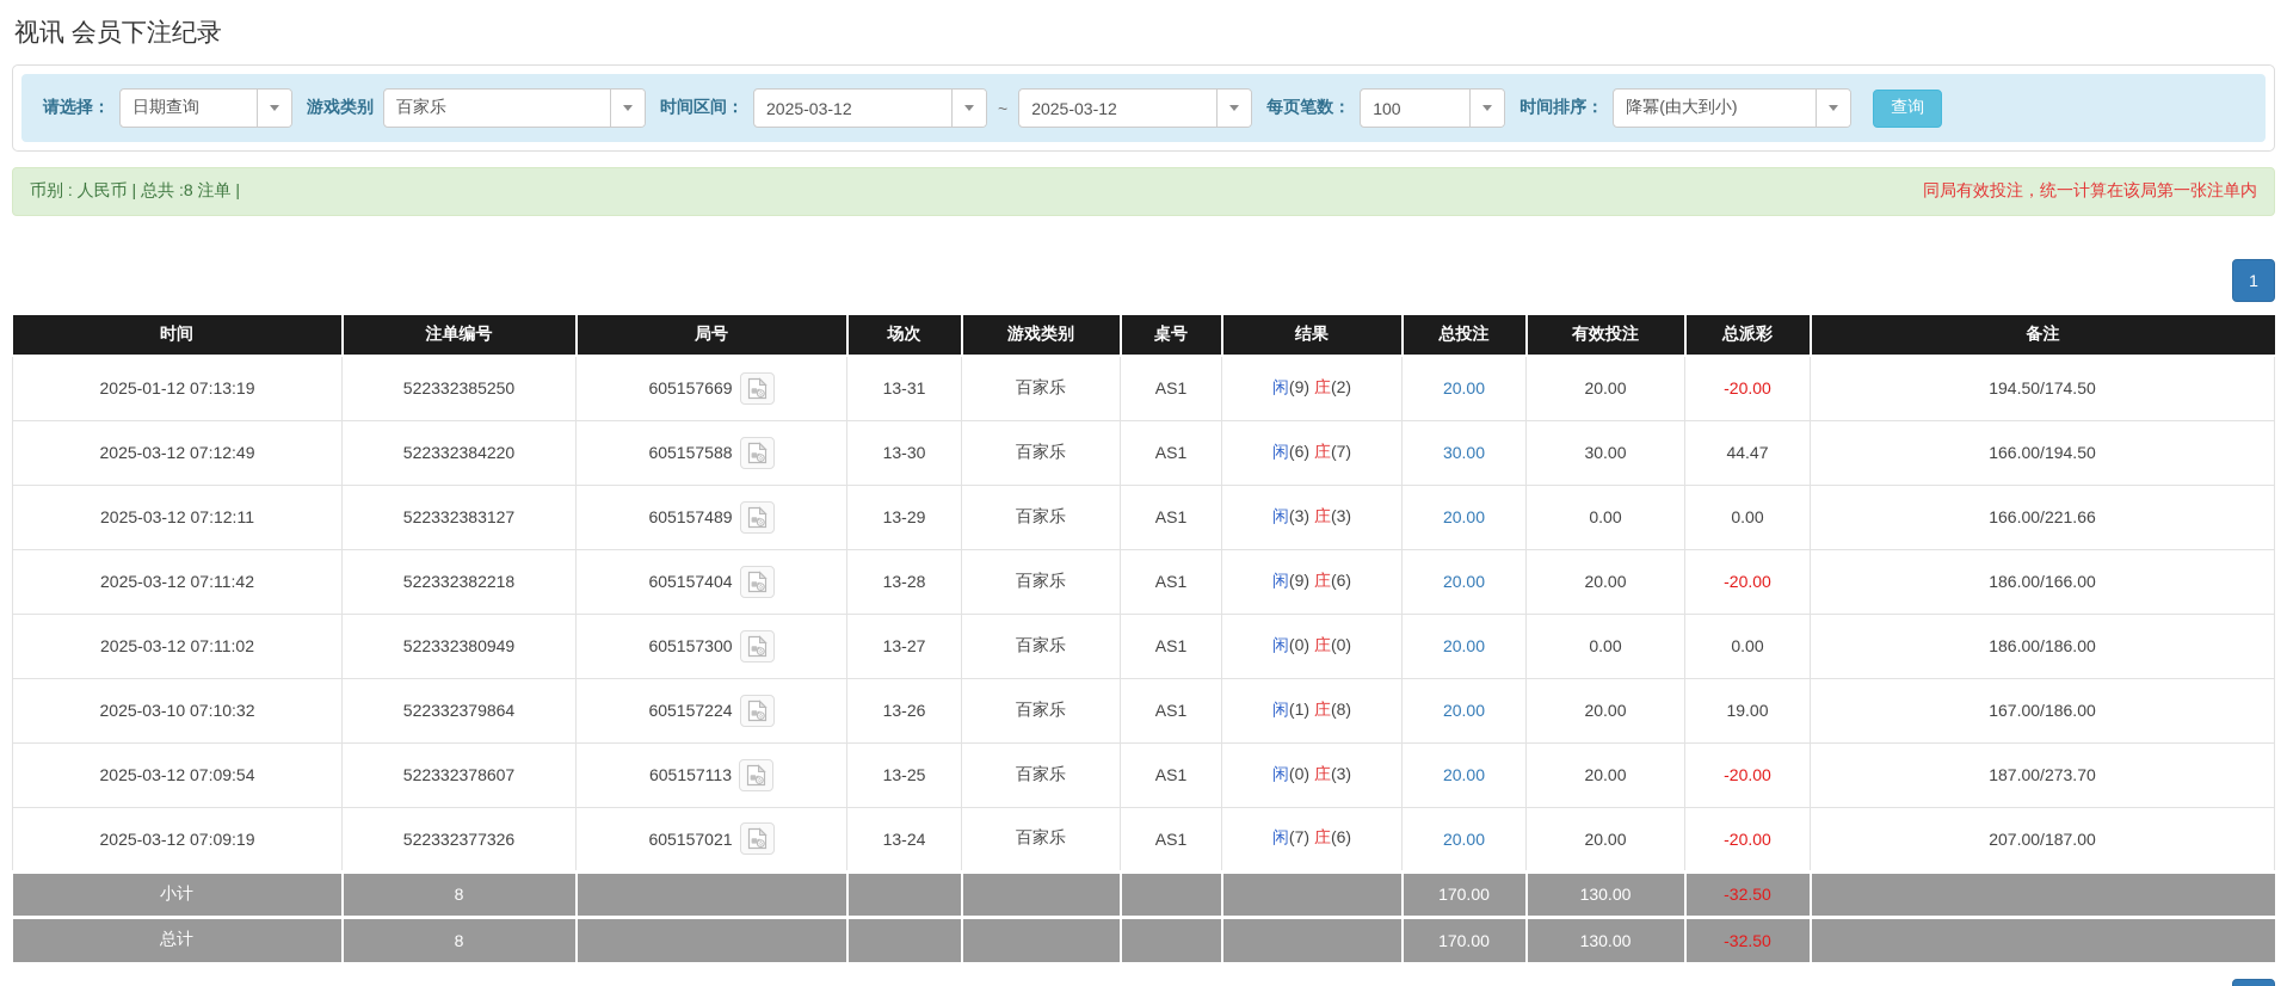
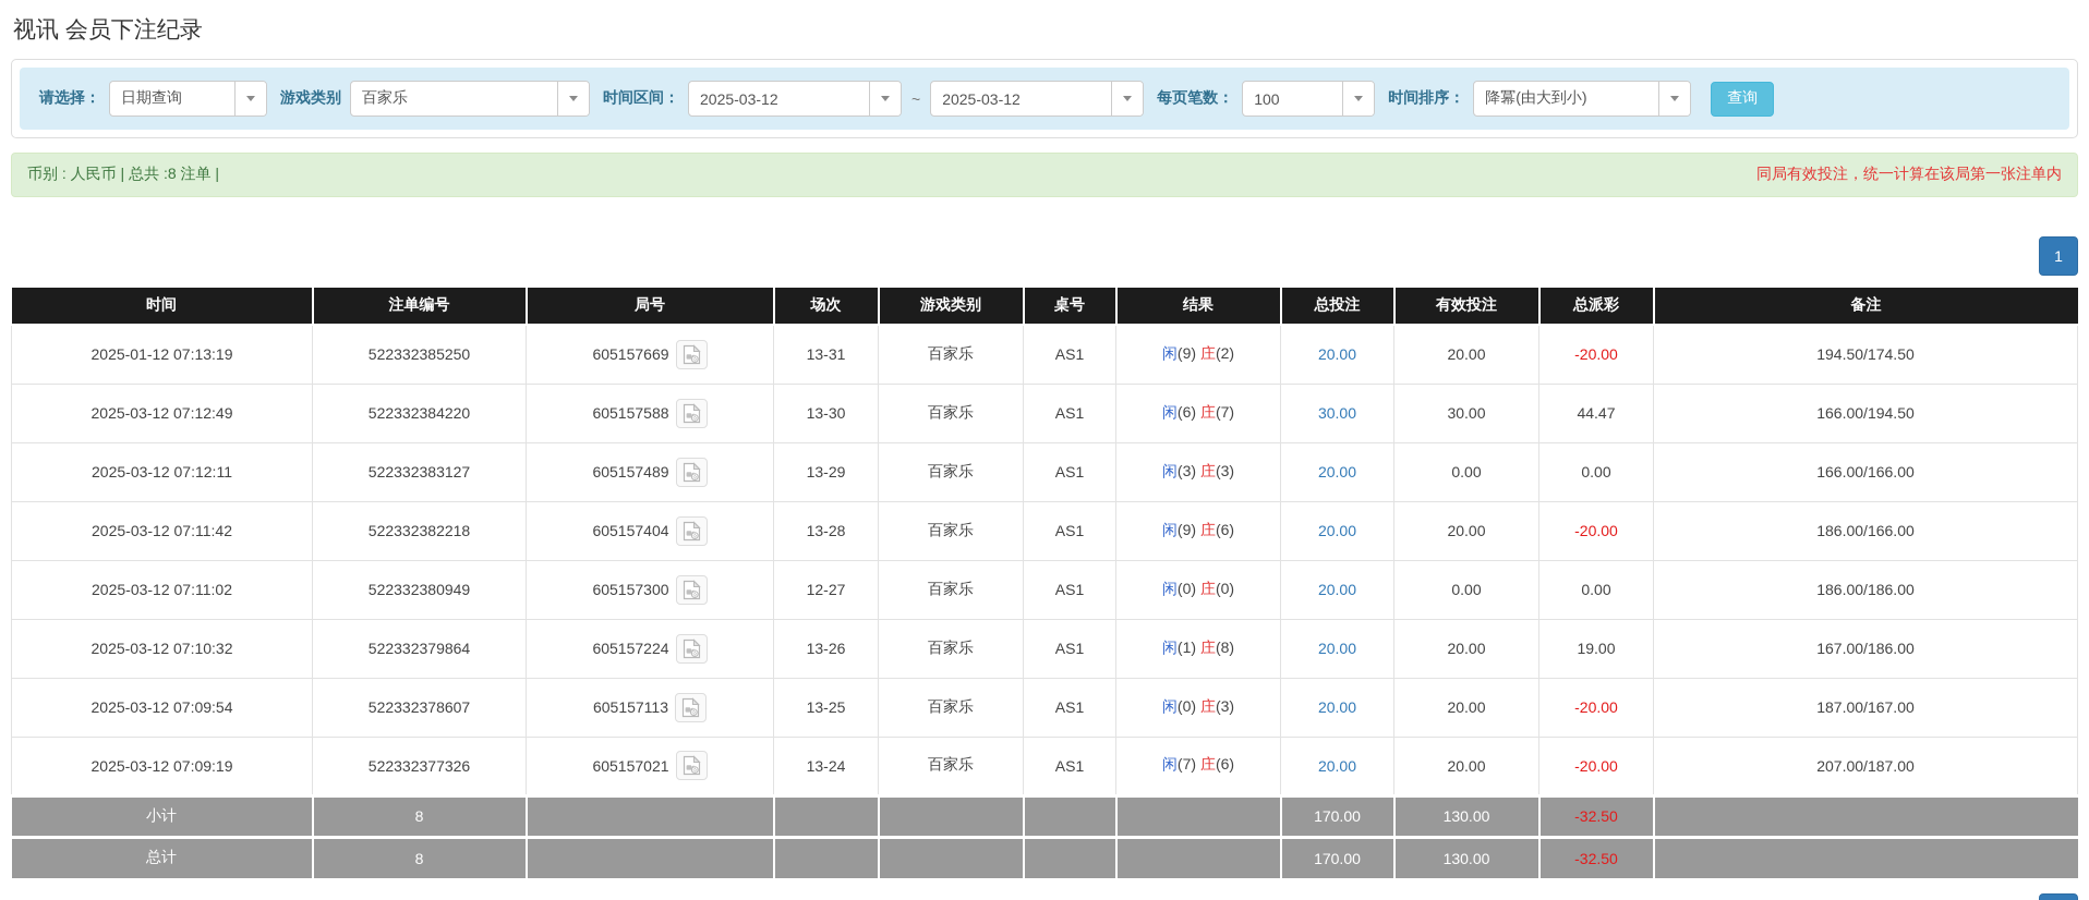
  视讯 会员下注纪录
  请选择：
  日期查询
  游戏类别
  百家乐
  时间区间：
  2025-03-12
  ~
  2025-03-12
  每页笔数：
  100
  时间排序：
  降冪(由大到小)
  查询
  币别 : 人民币 | 总共 :8 注单 |
  同局有效投注，统一计算在该局第一张注单内
  1
  时间	注单编号	局号	场次	游戏类别	桌号	结果	总投注	有效投注	总派彩	备注
  2025-01-12 07:13:19	522332385250	605157669	13-31	百家乐	AS1	闲(9) 庄(2)	20.00	20.00	-20.00	194.50/174.50
  2025-03-12 07:12:49	522332384220	605157588	13-30	百家乐	AS1	闲(6) 庄(7)	30.00	30.00	44.47	166.00/194.50
- 2025-03-12 07:12:11	522332383127	605157489	13-29	百家乐	AS1	闲(3) 庄(3)	20.00	0.00	0.00	166.00/221.66
+ 2025-03-12 07:12:11	522332383127	605157489	13-29	百家乐	AS1	闲(3) 庄(3)	20.00	0.00	0.00	166.00/166.00
  2025-03-12 07:11:42	522332382218	605157404	13-28	百家乐	AS1	闲(9) 庄(6)	20.00	20.00	-20.00	186.00/166.00
- 2025-03-12 07:11:02	522332380949	605157300	13-27	百家乐	AS1	闲(0) 庄(0)	20.00	0.00	0.00	186.00/186.00
+ 2025-03-12 07:11:02	522332380949	605157300	12-27	百家乐	AS1	闲(0) 庄(0)	20.00	0.00	0.00	186.00/186.00
- 2025-03-10 07:10:32	522332379864	605157224	13-26	百家乐	AS1	闲(1) 庄(8)	20.00	20.00	19.00	167.00/186.00
+ 2025-03-12 07:10:32	522332379864	605157224	13-26	百家乐	AS1	闲(1) 庄(8)	20.00	20.00	19.00	167.00/186.00
- 2025-03-12 07:09:54	522332378607	605157113	13-25	百家乐	AS1	闲(0) 庄(3)	20.00	20.00	-20.00	187.00/273.70
+ 2025-03-12 07:09:54	522332378607	605157113	13-25	百家乐	AS1	闲(0) 庄(3)	20.00	20.00	-20.00	187.00/167.00
  2025-03-12 07:09:19	522332377326	605157021	13-24	百家乐	AS1	闲(7) 庄(6)	20.00	20.00	-20.00	207.00/187.00
  小计	8						170.00	130.00	-32.50
  总计	8						170.00	130.00	-32.50
